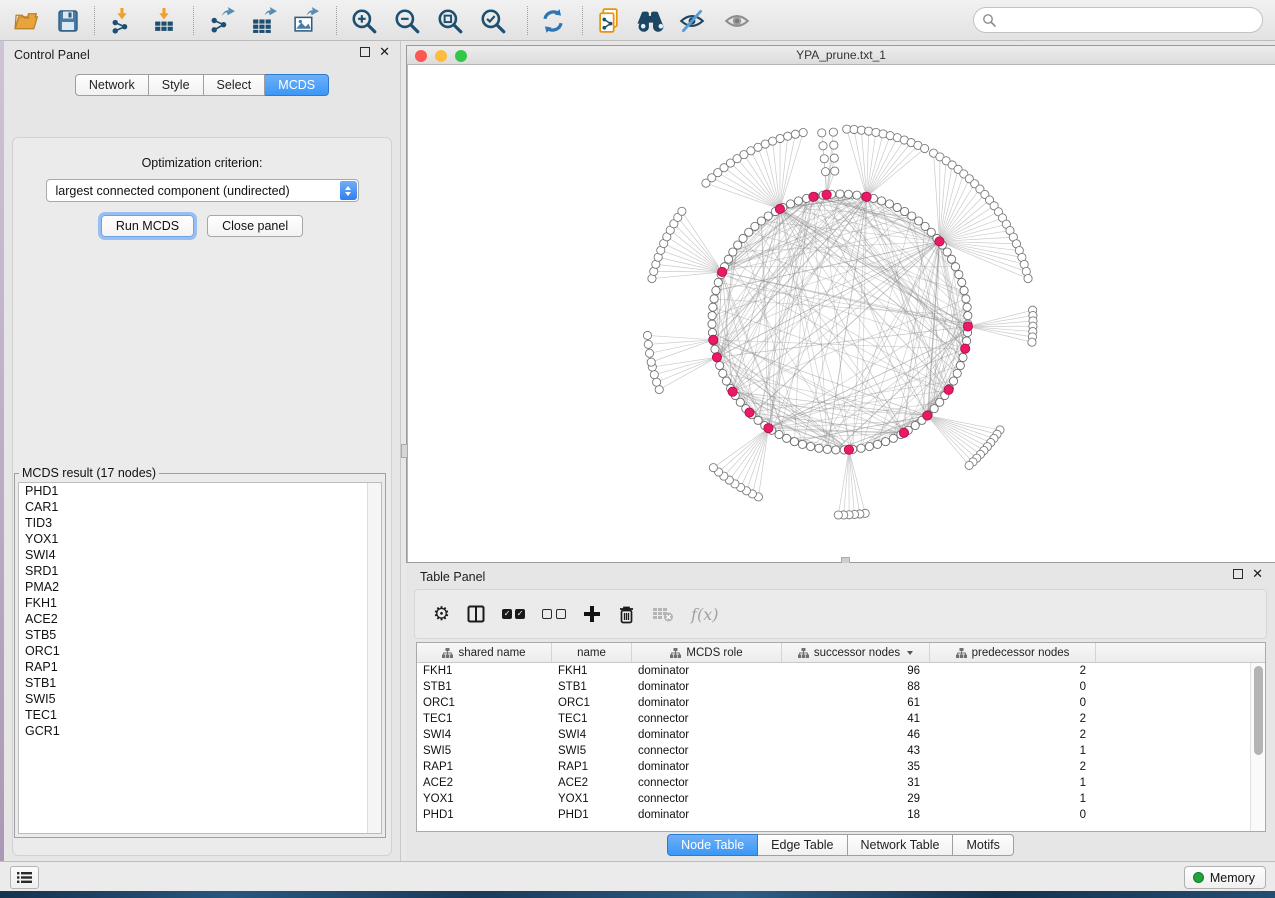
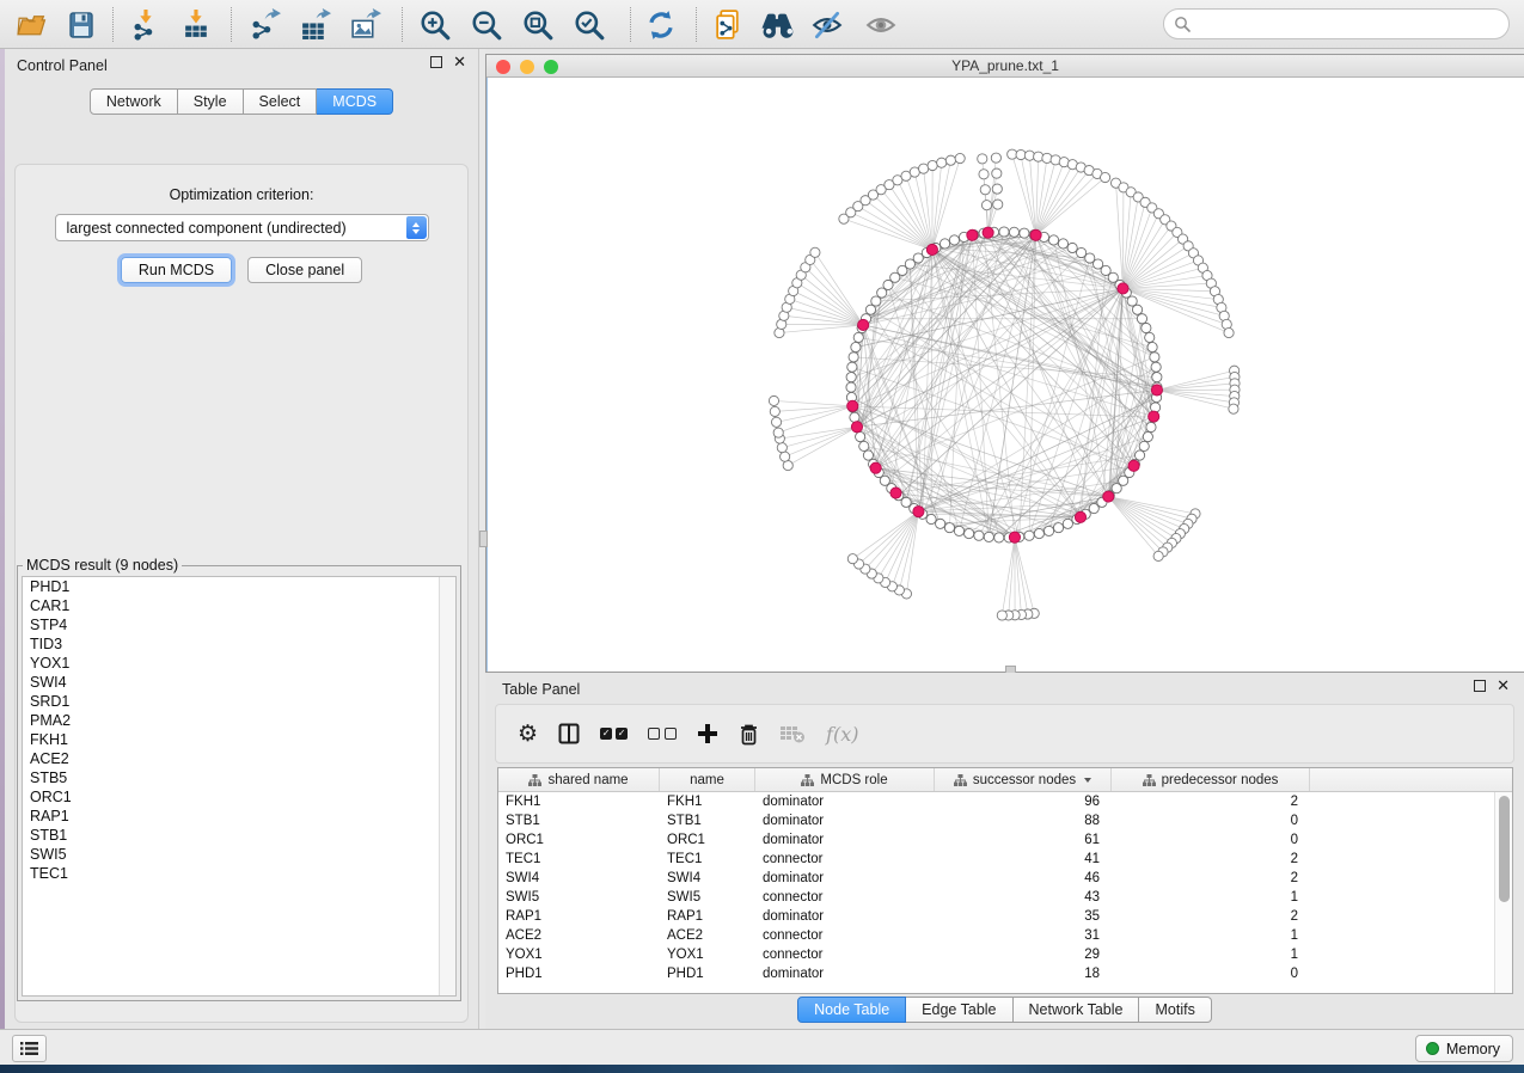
  Control Panel
  ✕
  Network
  Style
  Select
  MCDS
  Optimization criterion:
  largest connected component (undirected)
  Run MCDS
  Close panel
- MCDS result (17 nodes)
+ MCDS result (9 nodes)
  PHD1
  CAR1
+ STP4
  TID3
  YOX1
  SWI4
  SRD1
  PMA2
  FKH1
  ACE2
  STB5
  ORC1
  RAP1
  STB1
  SWI5
  TEC1
- GCR1
  YPA_prune.txt_1
  Table Panel
  ✕
  ⚙
  ✓
  ✓
  f(x)
  shared name
  name
  MCDS role
  successor nodes
  predecessor nodes
  FKH1
  FKH1
  dominator
  96
  2
  STB1
  STB1
  dominator
  88
  0
  ORC1
  ORC1
  dominator
  61
  0
  TEC1
  TEC1
  connector
  41
  2
  SWI4
  SWI4
  dominator
  46
  2
  SWI5
  SWI5
  connector
  43
  1
  RAP1
  RAP1
  dominator
  35
  2
  ACE2
  ACE2
  connector
  31
  1
  YOX1
  YOX1
  connector
  29
  1
  PHD1
  PHD1
  dominator
  18
  0
  Node Table
  Edge Table
  Network Table
  Motifs
  Memory
